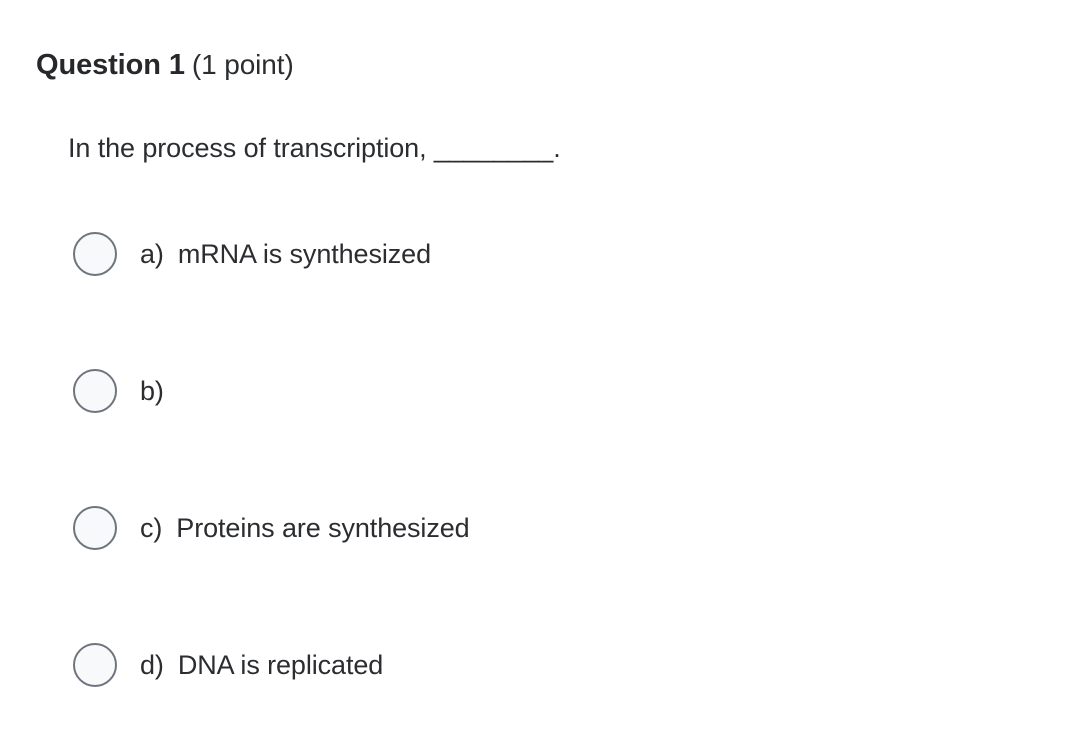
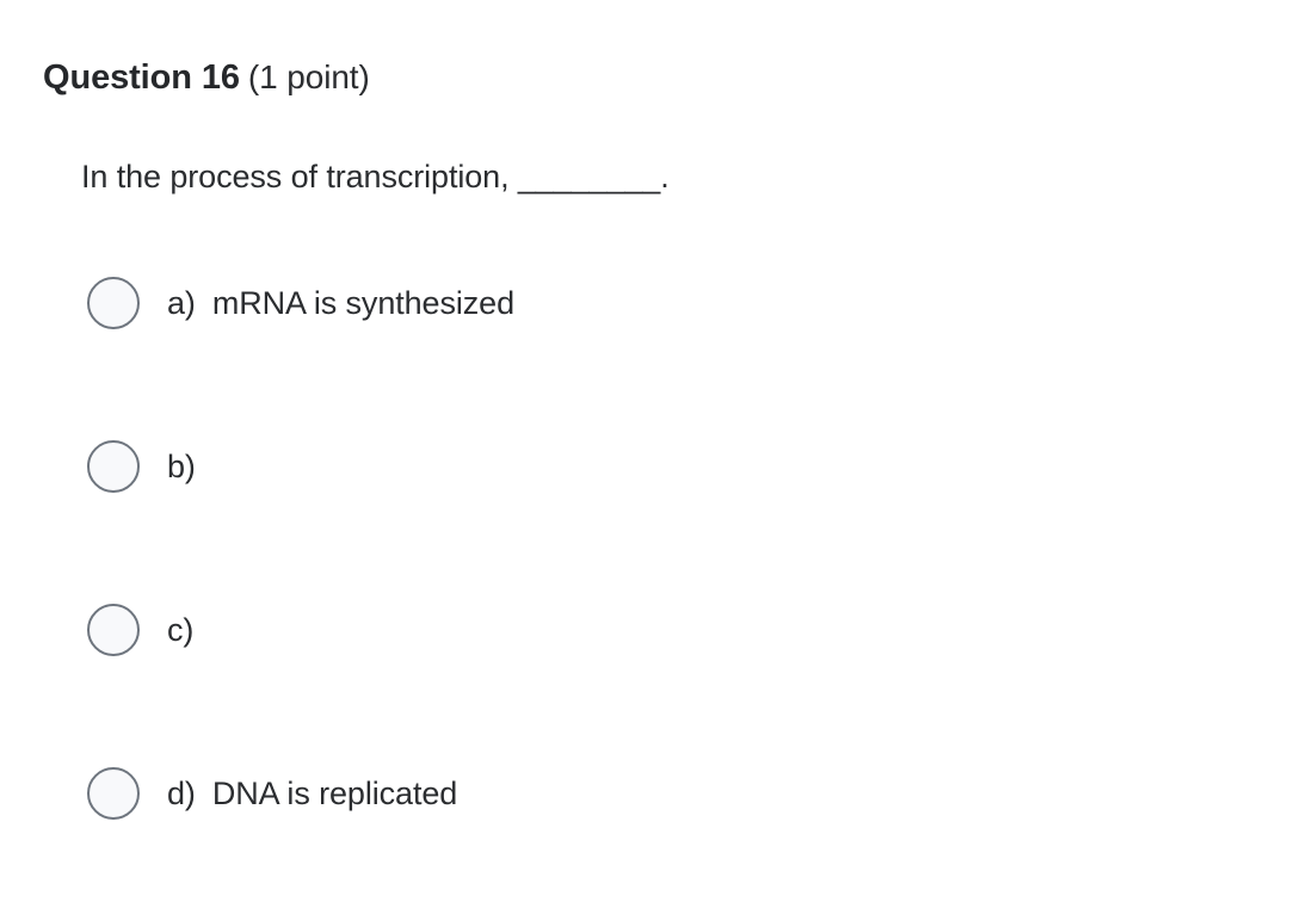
- Question 1 (1 point)
+ Question 16 (1 point)
  In the process of transcription, ________.
  a)
  mRNA is synthesized
  b)
  c)
- Proteins are synthesized
  d)
  DNA is replicated
